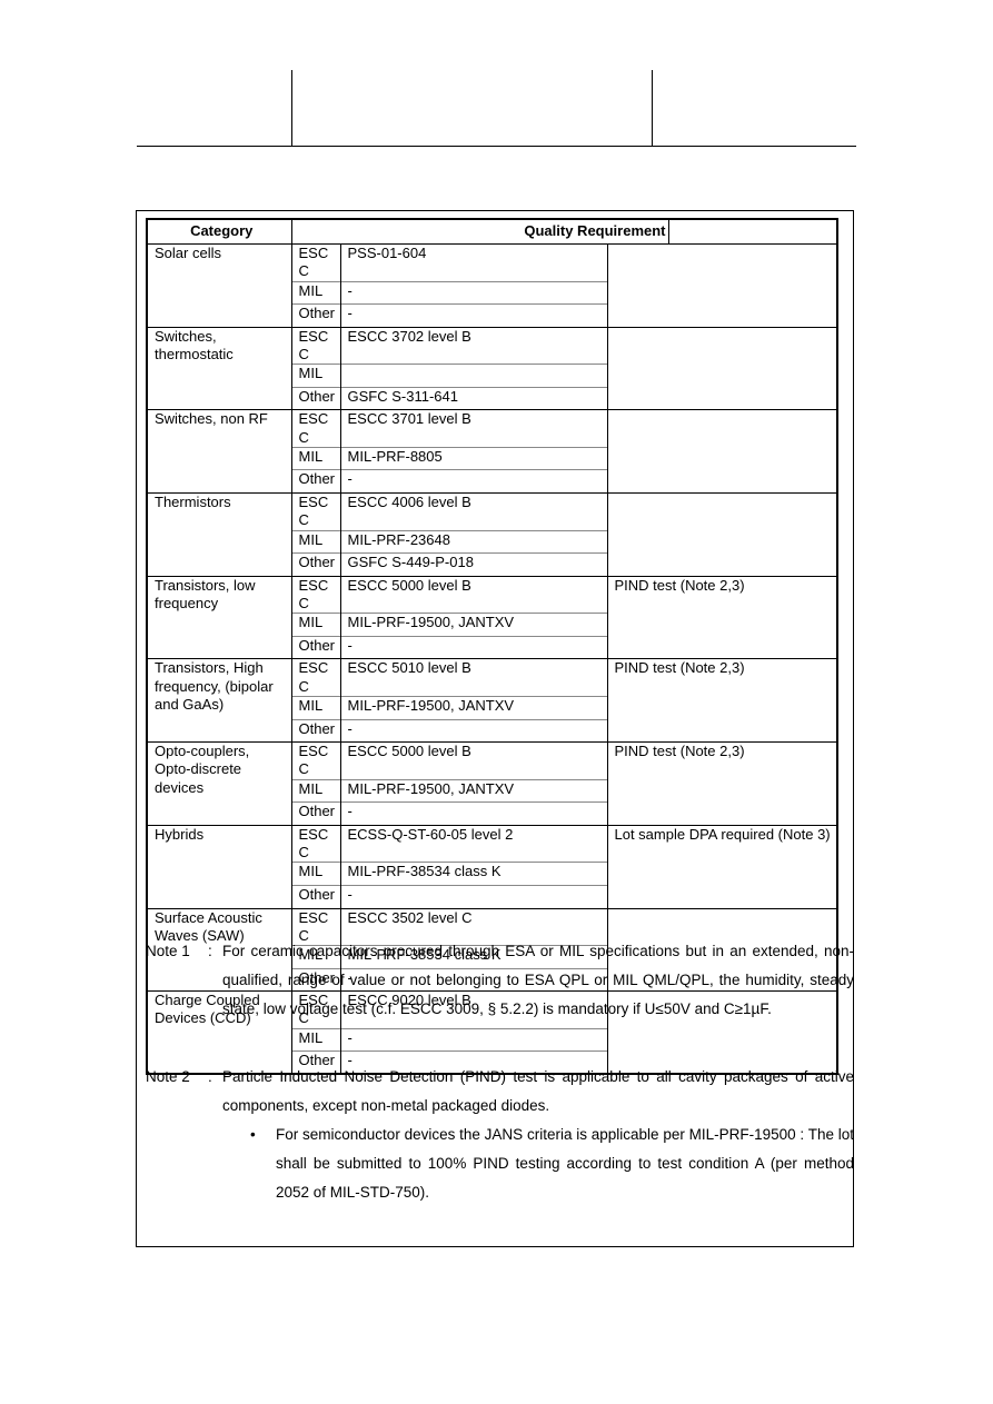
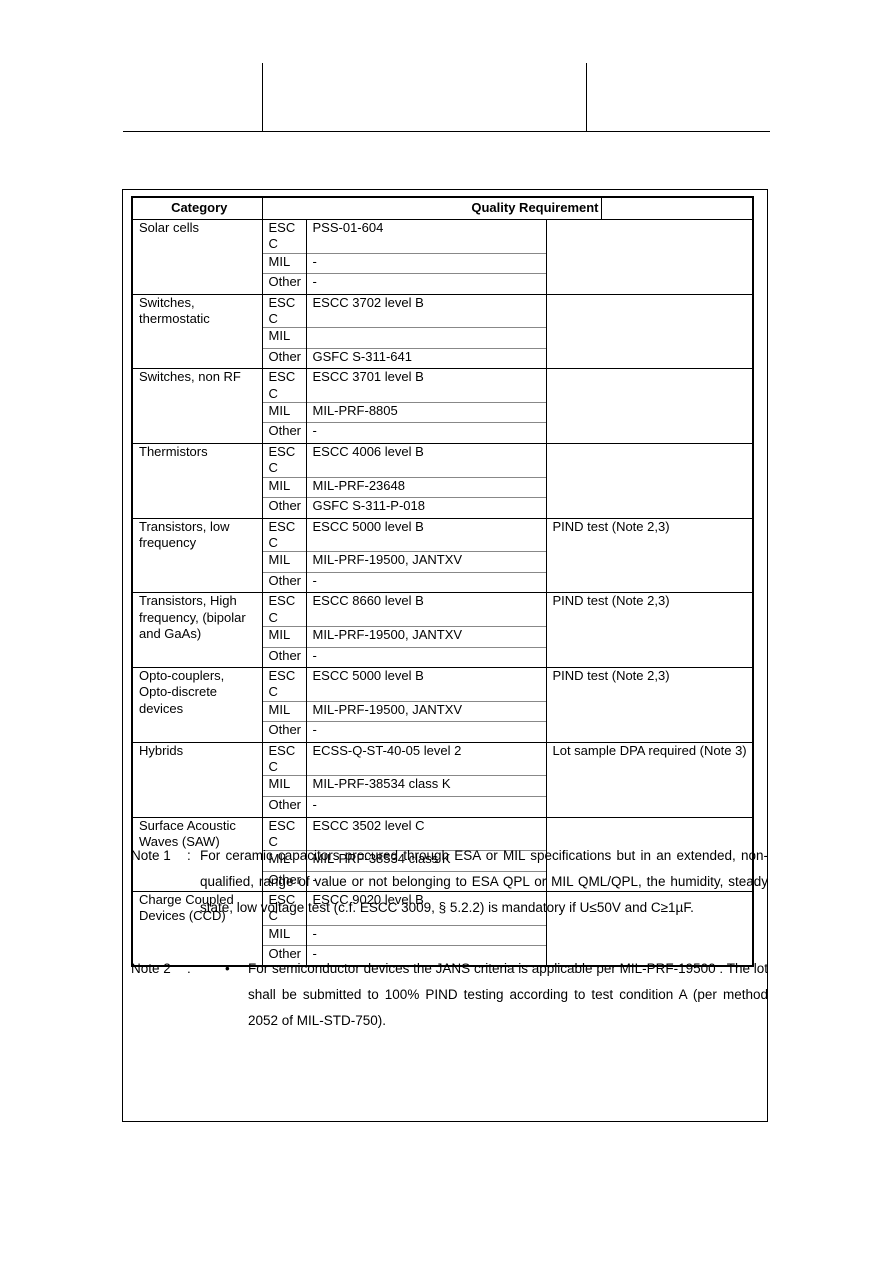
  Category	Quality Requirement
  Solar cells	ESCC	PSS-01-604
  MIL	-
  Other	-
  Switches, thermostatic	ESCC	ESCC 3702 level B
  MIL
  Other	GSFC S-311-641
  Switches, non RF	ESCC	ESCC 3701 level B
  MIL	MIL-PRF-8805
  Other	-
  Thermistors	ESCC	ESCC 4006 level B
  MIL	MIL-PRF-23648
- Other	GSFC S-449-P-018
+ Other	GSFC S-311-P-018
  Transistors, low frequency	ESCC	ESCC 5000 level B	PIND test (Note 2,3)
  MIL	MIL-PRF-19500, JANTXV
  Other	-
- Transistors, High frequency, (bipolar and GaAs)	ESCC	ESCC 5010 level B	PIND test (Note 2,3)
+ Transistors, High frequency, (bipolar and GaAs)	ESCC	ESCC 8660 level B	PIND test (Note 2,3)
  MIL	MIL-PRF-19500, JANTXV
  Other	-
  Opto-couplers, Opto-discrete devices	ESCC	ESCC 5000 level B	PIND test (Note 2,3)
  MIL	MIL-PRF-19500, JANTXV
  Other	-
- Hybrids	ESCC	ECSS-Q-ST-60-05 level 2	Lot sample DPA required (Note 3)
+ Hybrids	ESCC	ECSS-Q-ST-40-05 level 2	Lot sample DPA required (Note 3)
  MIL	MIL-PRF-38534 class K
  Other	-
  Surface Acoustic Waves (SAW)	ESCC	ESCC 3502 level C
  MIL	MIL-PRF-38534 class K
  Other	-
  Charge Coupled Devices (CCD)	ESCC	ESCC 9020 level B
  MIL	-
  Other	-
  Note 1
  :
  For ceramic capacitors procured through ESA or MIL specifications but in an extended, non-qualified, range of value or not belonging to ESA QPL or MIL QML/QPL, the humidity, steady state, low voltage test (c.f. ESCC 3009, § 5.2.2) is mandatory if U≤50V and C≥1µF.
  Note 2
  :
- Particle Inducted Noise Detection (PIND) test is applicable to all cavity packages of active components, except non-metal packaged diodes.
  •
  For semiconductor devices the JANS criteria is applicable per MIL-PRF-19500 : The lot shall be submitted to 100% PIND testing according to test condition A (per method 2052 of MIL-STD-750).
